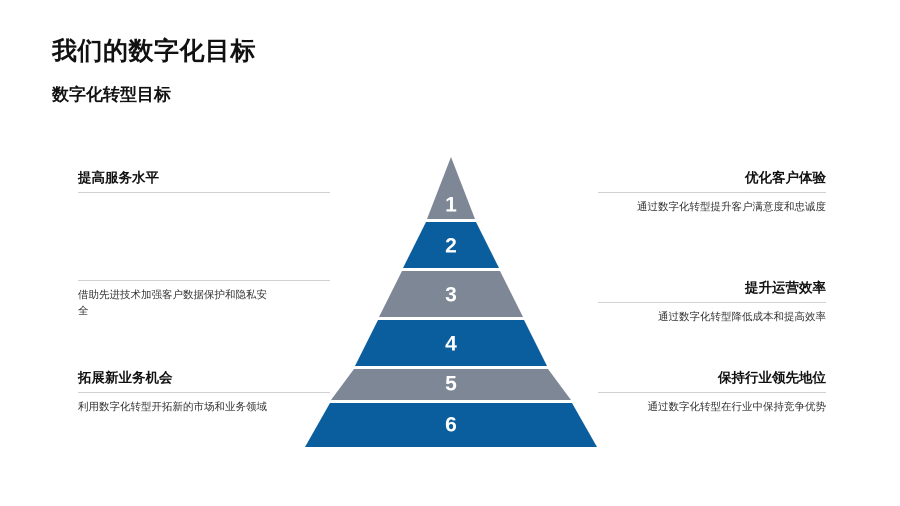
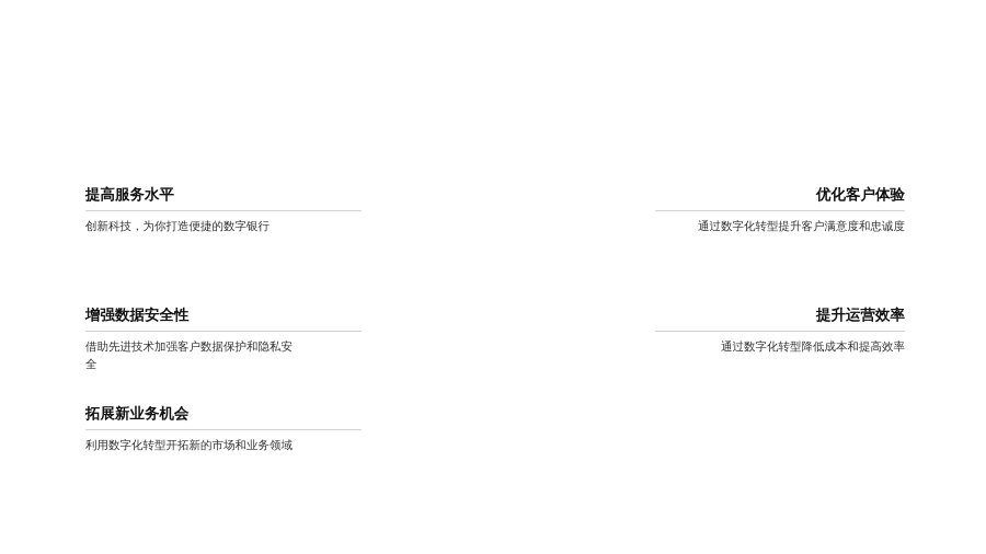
- 我们的数字化目标
- 数字化转型目标
  提高服务水平
+ 创新科技，为你打造便捷的数字银行
+ 增强数据安全性
  借助先进技术加强客户数据保护和隐私安全
  拓展新业务机会
  利用数字化转型开拓新的市场和业务领域
  优化客户体验
  通过数字化转型提升客户满意度和忠诚度
  提升运营效率
  通过数字化转型降低成本和提高效率
- 保持行业领先地位
- 通过数字化转型在行业中保持竞争优势
- 1
- 2
- 3
- 4
- 5
- 6
